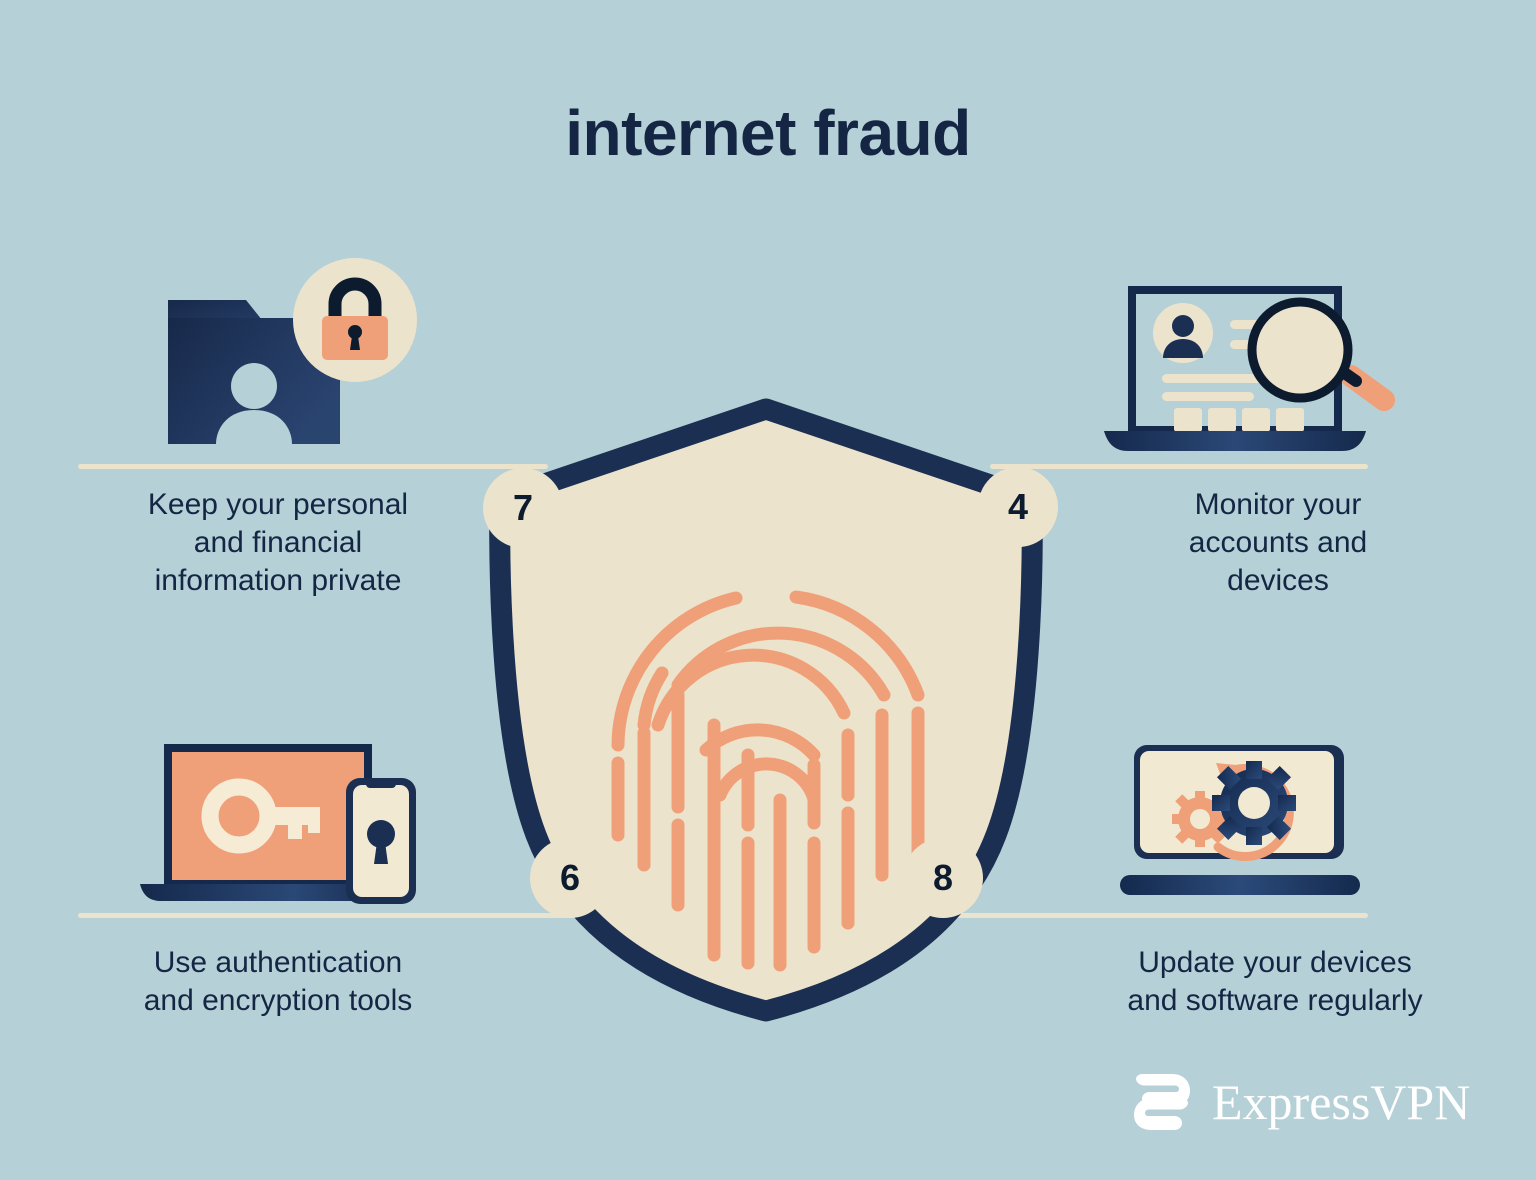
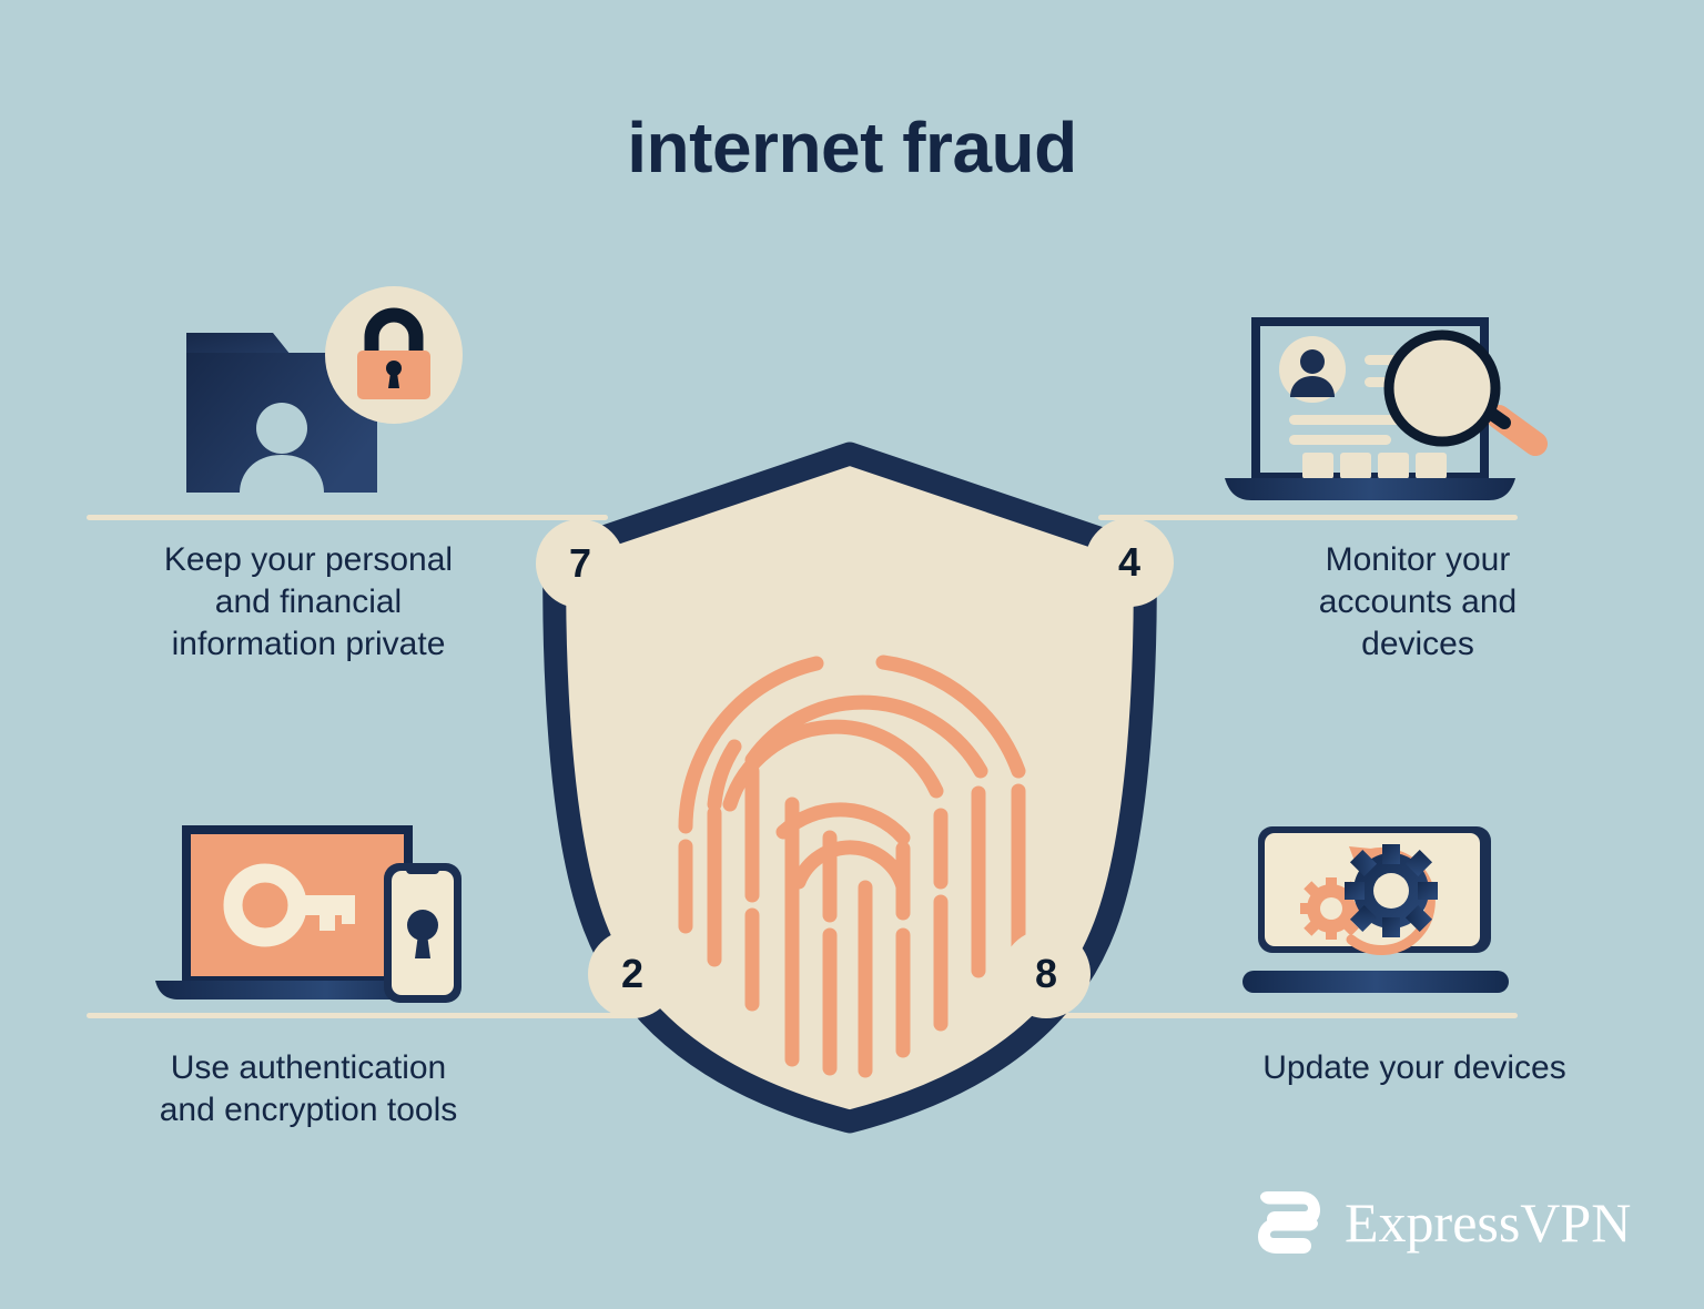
  internet fraud
  7
- 6
+ 2
  8
  4
  Keep your personal
  and financial
  information private
  Monitor your
  accounts and
  devices
  Use authentication
  and encryption tools
  Update your devices
- and software regularly
  ExpressVPN
